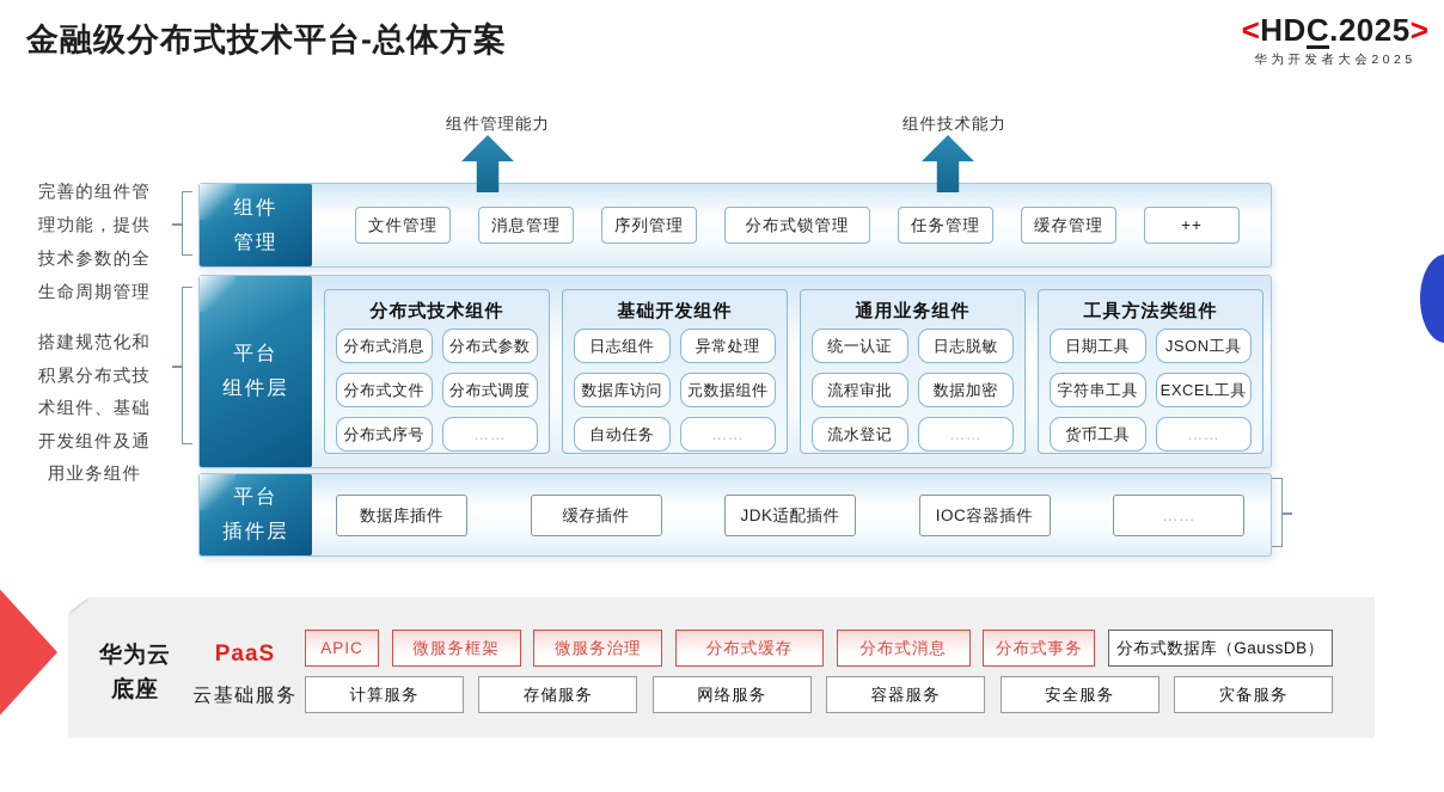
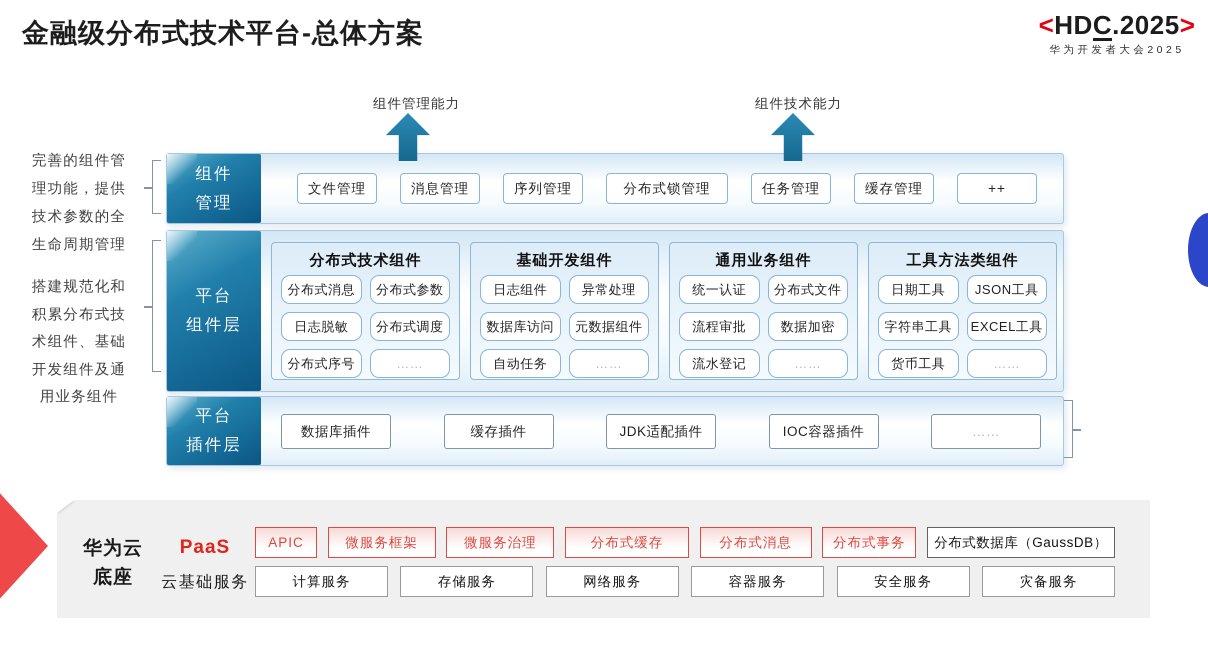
  金融级分布式技术平台-总体方案
  <HDC.2025>
  华为开发者大会2025
  组件管理能力
  组件技术能力
  完善的组件管理功能，提供技术参数的全生命周期管理
  搭建规范化和积累分布式技术组件、基础开发组件及通用业务组件
  组件
  管理
  文件管理
  消息管理
  序列管理
  分布式锁管理
  任务管理
  缓存管理
  ++
  平台
  组件层
  分布式技术组件
  分布式消息
  分布式参数
- 分布式文件
+ 日志脱敏
  分布式调度
  分布式序号
  ……
  基础开发组件
  日志组件
  异常处理
  数据库访问
  元数据组件
  自动任务
  ……
  通用业务组件
  统一认证
- 日志脱敏
+ 分布式文件
  流程审批
  数据加密
  流水登记
  ……
  工具方法类组件
  日期工具
  JSON工具
  字符串工具
  EXCEL工具
  货币工具
  ……
  平台
  插件层
  数据库插件
  缓存插件
  JDK适配插件
  IOC容器插件
  ……
  华为云
  底座
  PaaS
  APIC
  微服务框架
  微服务治理
  分布式缓存
  分布式消息
  分布式事务
  分布式数据库（GaussDB）
  云基础服务
  计算服务
  存储服务
  网络服务
  容器服务
  安全服务
  灾备服务
